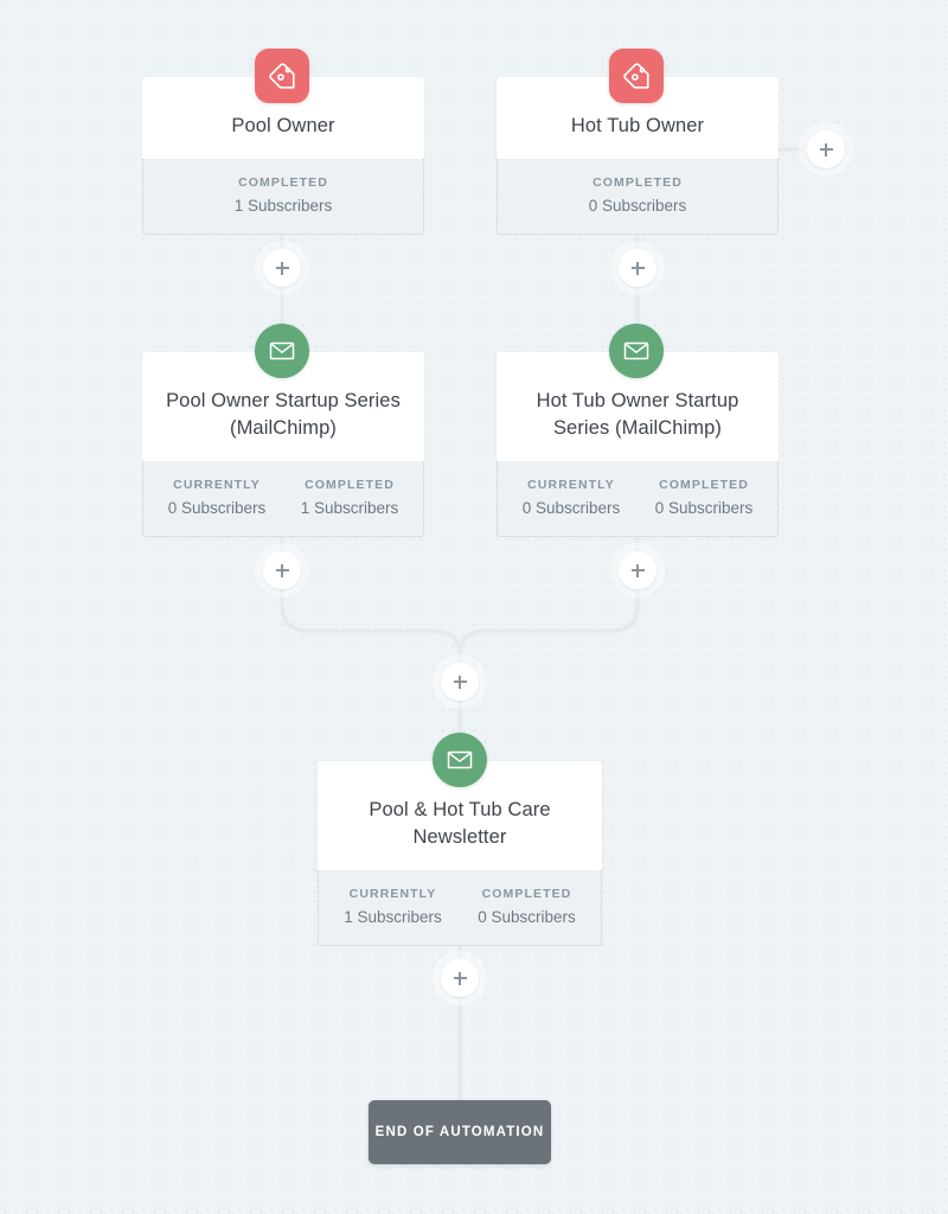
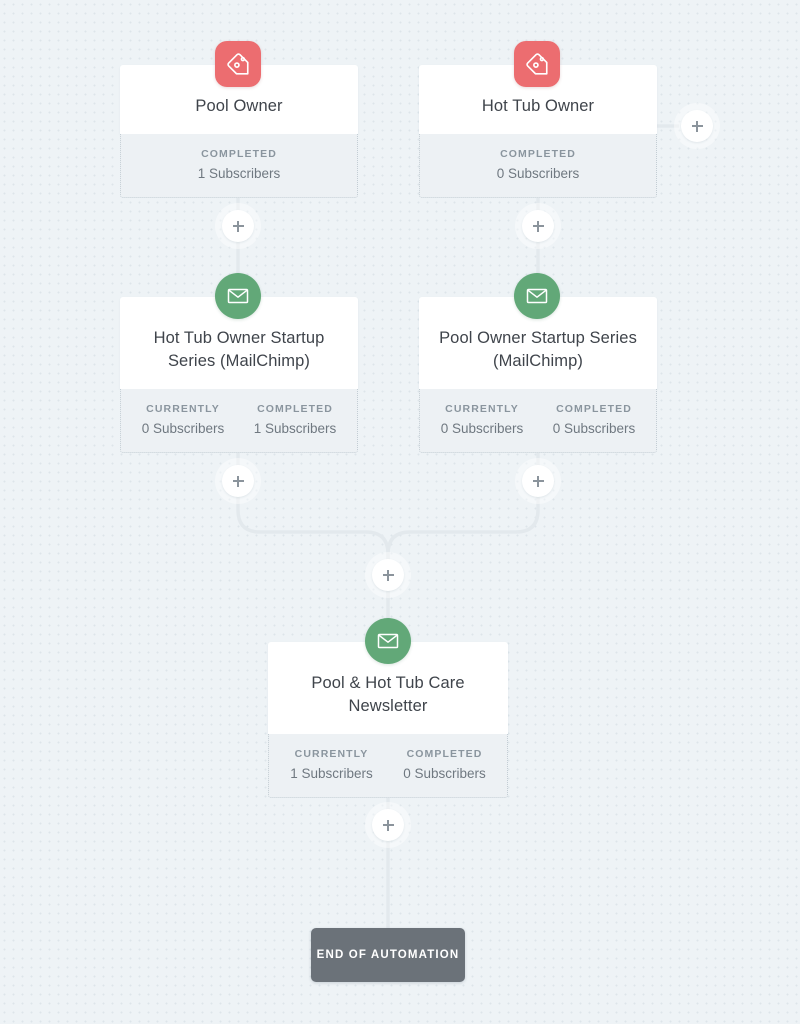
  Pool Owner
  COMPLETED
  1 Subscribers
  Hot Tub Owner
  COMPLETED
  0 Subscribers
- Pool Owner Startup Series (MailChimp)
+ Hot Tub Owner Startup Series (MailChimp)
  CURRENTLY
  0 Subscribers
  COMPLETED
  1 Subscribers
- Hot Tub Owner Startup Series (MailChimp)
+ Pool Owner Startup Series (MailChimp)
  CURRENTLY
  0 Subscribers
  COMPLETED
  0 Subscribers
  Pool & Hot Tub Care Newsletter
  CURRENTLY
  1 Subscribers
  COMPLETED
  0 Subscribers
  END OF AUTOMATION
